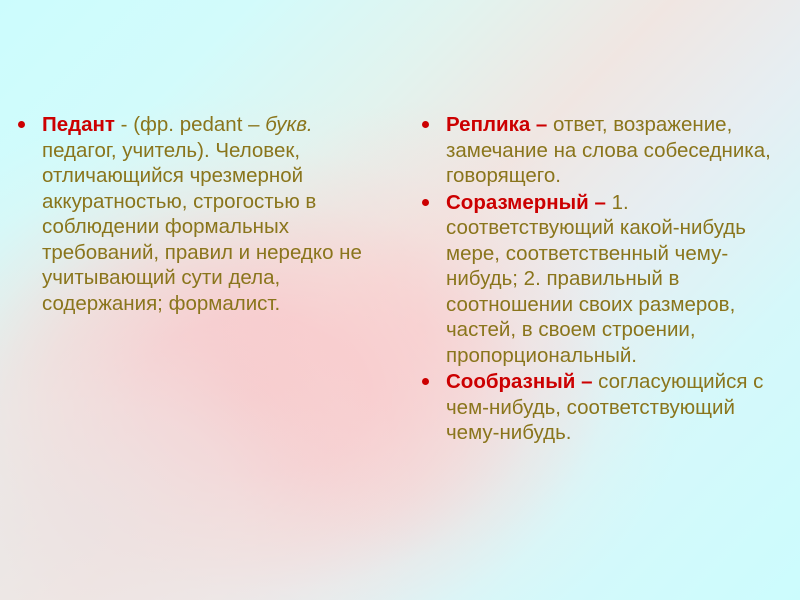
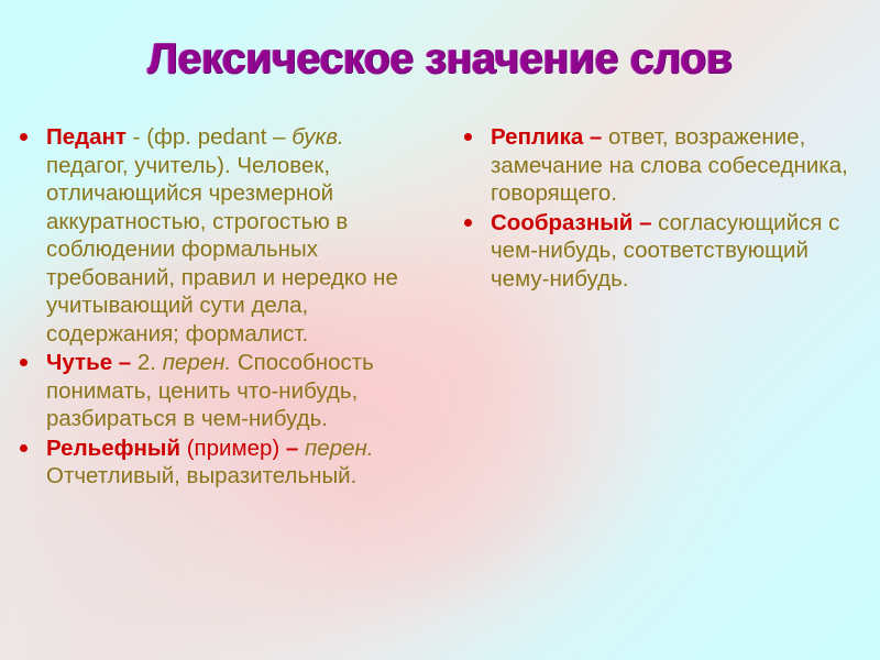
+ Лексическое значение слов
  Педант - (фр. pedant – букв. педагог, учитель). Человек, отличающийся чрезмерной аккуратностью, строгостью в соблюдении формальных требований, правил и нередко не учитывающий сути дела, содержания; формалист.
+ Чутье – 2. перен. Способность понимать, ценить что-нибудь, разбираться в чем-нибудь.
+ Рельефный (пример) – перен. Отчетливый, выразительный.
  Реплика – ответ, возражение, замечание на слова собеседника, говорящего.
- Соразмерный – 1. соответствующий какой-нибудь мере, соответственный чему-нибудь; 2. правильный в соотношении своих размеров, частей, в своем строении, пропорциональный.
  Сообразный – согласующийся с чем-нибудь, соответствующий чему-нибудь.
